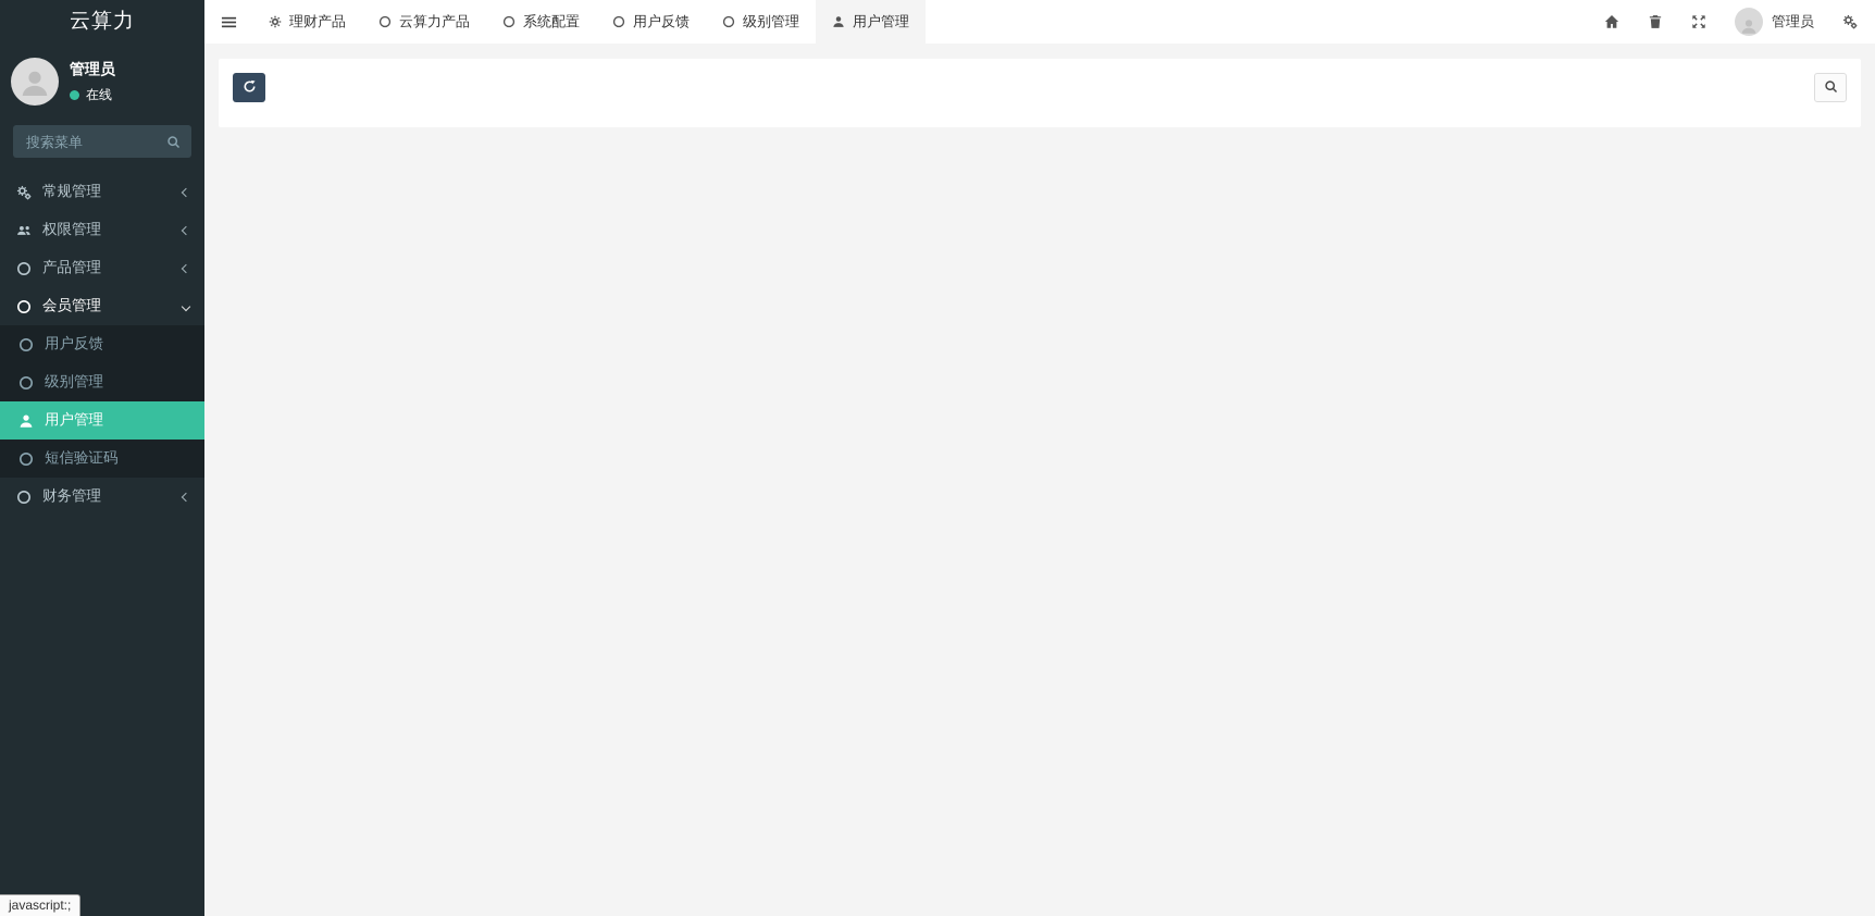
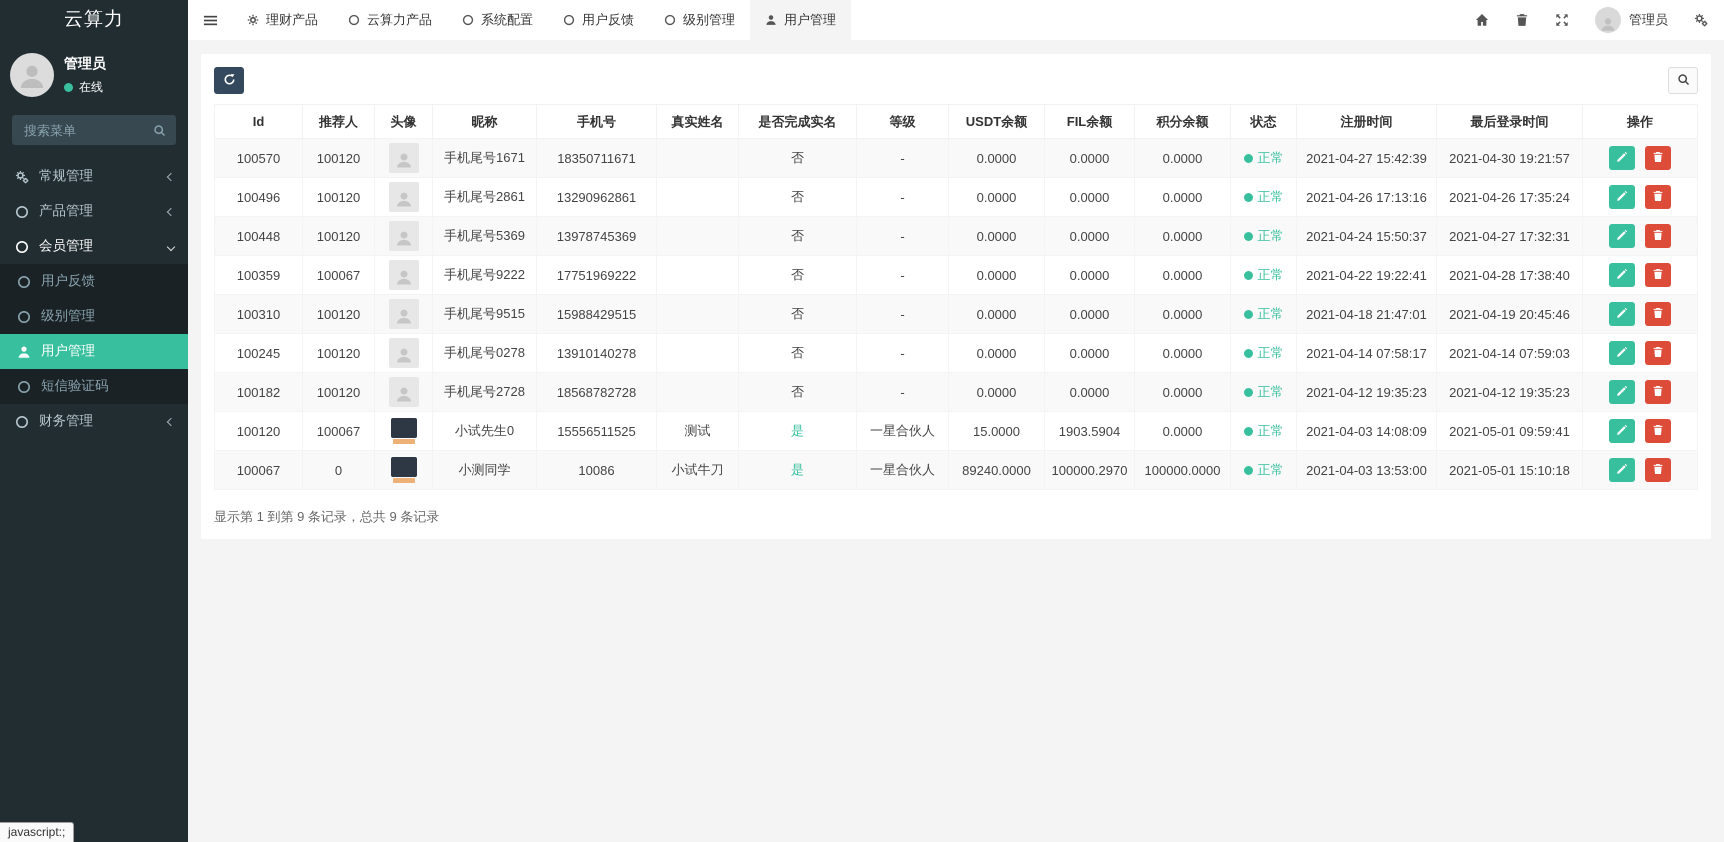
  云算力
  管理员
  在线
  搜索菜单
  常规管理
- 权限管理
  产品管理
  会员管理
  用户反馈
  级别管理
  用户管理
  短信验证码
  财务管理
  理财产品
  云算力产品
  系统配置
  用户反馈
  级别管理
  用户管理
  管理员
+ Id	推荐人	头像	昵称	手机号	真实姓名	是否完成实名	等级	USDT余额	FIL余额	积分余额	状态	注册时间	最后登录时间	操作
+ 100570	100120		手机尾号1671	18350711671		否	-	0.0000	0.0000	0.0000	正常	2021-04-27 15:42:39	2021-04-30 19:21:57
+ 100496	100120		手机尾号2861	13290962861		否	-	0.0000	0.0000	0.0000	正常	2021-04-26 17:13:16	2021-04-26 17:35:24
+ 100448	100120		手机尾号5369	13978745369		否	-	0.0000	0.0000	0.0000	正常	2021-04-24 15:50:37	2021-04-27 17:32:31
+ 100359	100067		手机尾号9222	17751969222		否	-	0.0000	0.0000	0.0000	正常	2021-04-22 19:22:41	2021-04-28 17:38:40
+ 100310	100120		手机尾号9515	15988429515		否	-	0.0000	0.0000	0.0000	正常	2021-04-18 21:47:01	2021-04-19 20:45:46
+ 100245	100120		手机尾号0278	13910140278		否	-	0.0000	0.0000	0.0000	正常	2021-04-14 07:58:17	2021-04-14 07:59:03
+ 100182	100120		手机尾号2728	18568782728		否	-	0.0000	0.0000	0.0000	正常	2021-04-12 19:35:23	2021-04-12 19:35:23
+ 100120	100067		小试先生0	15556511525	测试	是	一星合伙人	15.0000	1903.5904	0.0000	正常	2021-04-03 14:08:09	2021-05-01 09:59:41
+ 100067	0		小测同学	10086	小试牛刀	是	一星合伙人	89240.0000	100000.2970	100000.0000	正常	2021-04-03 13:53:00	2021-05-01 15:10:18
+ 显示第 1 到第 9 条记录，总共 9 条记录
  javascript:;
